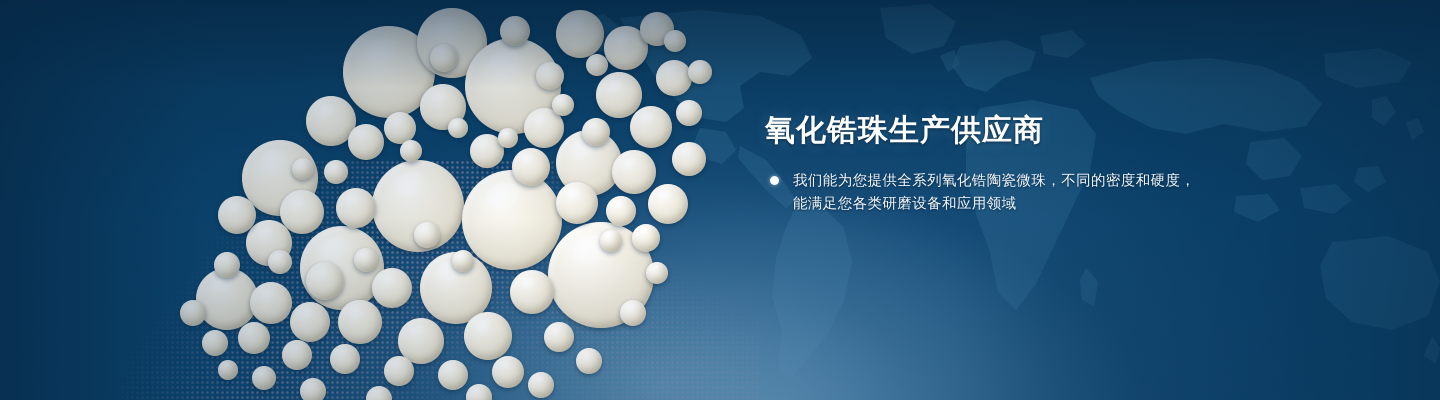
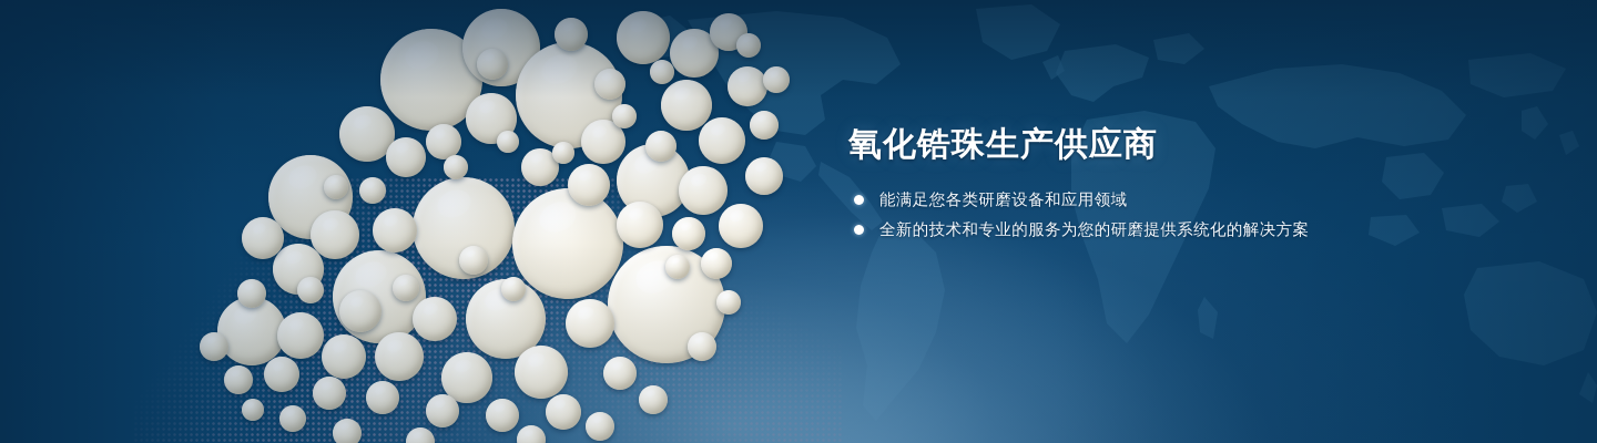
  氧化锆珠生产供应商
- 我们能为您提供全系列氧化锆陶瓷微珠，不同的密度和硬度，
  能满足您各类研磨设备和应用领域
+ 全新的技术和专业的服务为您的研磨提供系统化的解决方案
